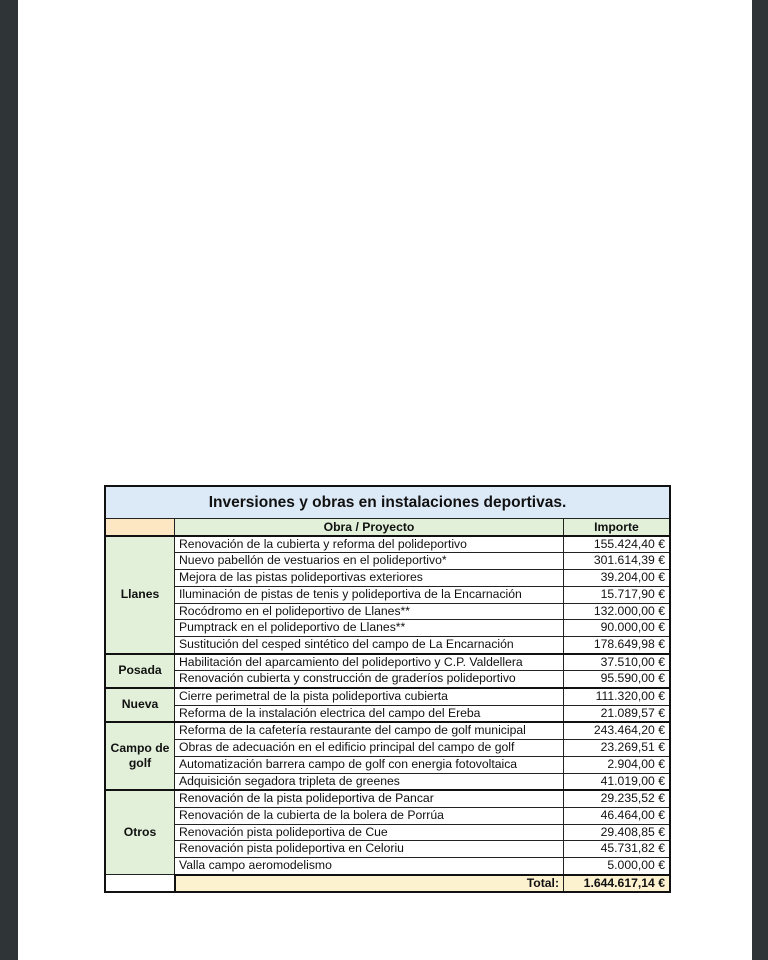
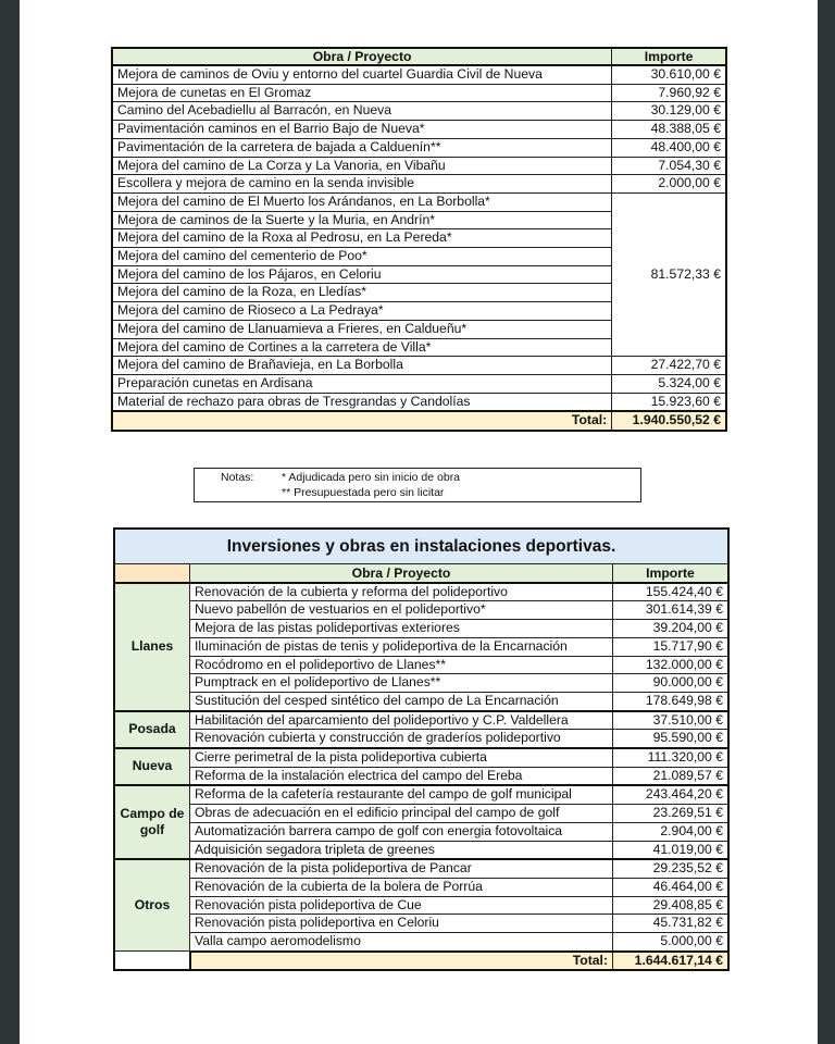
+ Obra / Proyecto	Importe
+ Mejora de caminos de Oviu y entorno del cuartel Guardia Civil de Nueva	30.610,00 €
+ Mejora de cunetas en El Gromaz	7.960,92 €
+ Camino del Acebadiellu al Barracón, en Nueva	30.129,00 €
+ Pavimentación caminos en el Barrio Bajo de Nueva*	48.388,05 €
+ Pavimentación de la carretera de bajada a Calduenín**	48.400,00 €
+ Mejora del camino de La Corza y La Vanoria, en Vibañu	7.054,30 €
+ Escollera y mejora de camino en la senda invisible	2.000,00 €
+ Mejora del camino de El Muerto los Arándanos, en La Borbolla*	81.572,33 €
+ Mejora de caminos de la Suerte y la Muria, en Andrín*
+ Mejora del camino de la Roxa al Pedrosu, en La Pereda*
+ Mejora del camino del cementerio de Poo*
+ Mejora del camino de los Pájaros, en Celoriu
+ Mejora del camino de la Roza, en Lledías*
+ Mejora del camino de Rioseco a La Pedraya*
+ Mejora del camino de Llanuamieva a Frieres, en Caldueñu*
+ Mejora del camino de Cortines a la carretera de Villa*
+ Mejora del camino de Brañavieja, en La Borbolla	27.422,70 €
+ Preparación cunetas en Ardisana	5.324,00 €
+ Material de rechazo para obras de Tresgrandas y Candolías	15.923,60 €
+ Total:	1.940.550,52 €
+ Notas:
+ * Adjudicada pero sin inicio de obra
+ ** Presupuestada pero sin licitar
  Inversiones y obras en instalaciones deportivas.
  	Obra / Proyecto	Importe
  Llanes	Renovación de la cubierta y reforma del polideportivo	155.424,40 €
  Nuevo pabellón de vestuarios en el polideportivo*	301.614,39 €
  Mejora de las pistas polideportivas exteriores	39.204,00 €
  Iluminación de pistas de tenis y polideportiva de la Encarnación	15.717,90 €
  Rocódromo en el polideportivo de Llanes**	132.000,00 €
  Pumptrack en el polideportivo de Llanes**	90.000,00 €
  Sustitución del cesped sintético del campo de La Encarnación	178.649,98 €
  Posada	Habilitación del aparcamiento del polideportivo y C.P. Valdellera	37.510,00 €
  Renovación cubierta y construcción de graderíos polideportivo	95.590,00 €
  Nueva	Cierre perimetral de la pista polideportiva cubierta	111.320,00 €
  Reforma de la instalación electrica del campo del Ereba	21.089,57 €
  Campo de golf	Reforma de la cafetería restaurante del campo de golf municipal	243.464,20 €
  Obras de adecuación en el edificio principal del campo de golf	23.269,51 €
  Automatización barrera campo de golf con energia fotovoltaica	2.904,00 €
  Adquisición segadora tripleta de greenes	41.019,00 €
  Otros	Renovación de la pista polideportiva de Pancar	29.235,52 €
  Renovación de la cubierta de la bolera de Porrúa	46.464,00 €
  Renovación pista polideportiva de Cue	29.408,85 €
  Renovación pista polideportiva en Celoriu	45.731,82 €
  Valla campo aeromodelismo	5.000,00 €
  	Total:	1.644.617,14 €
